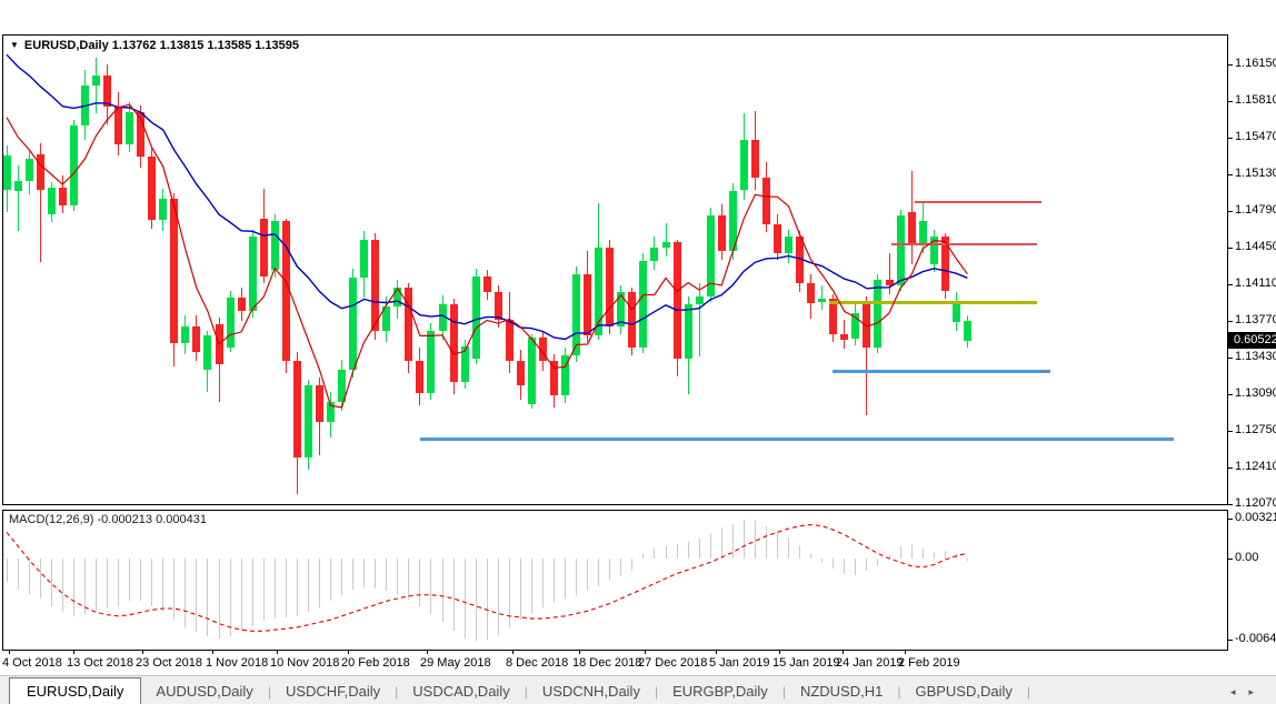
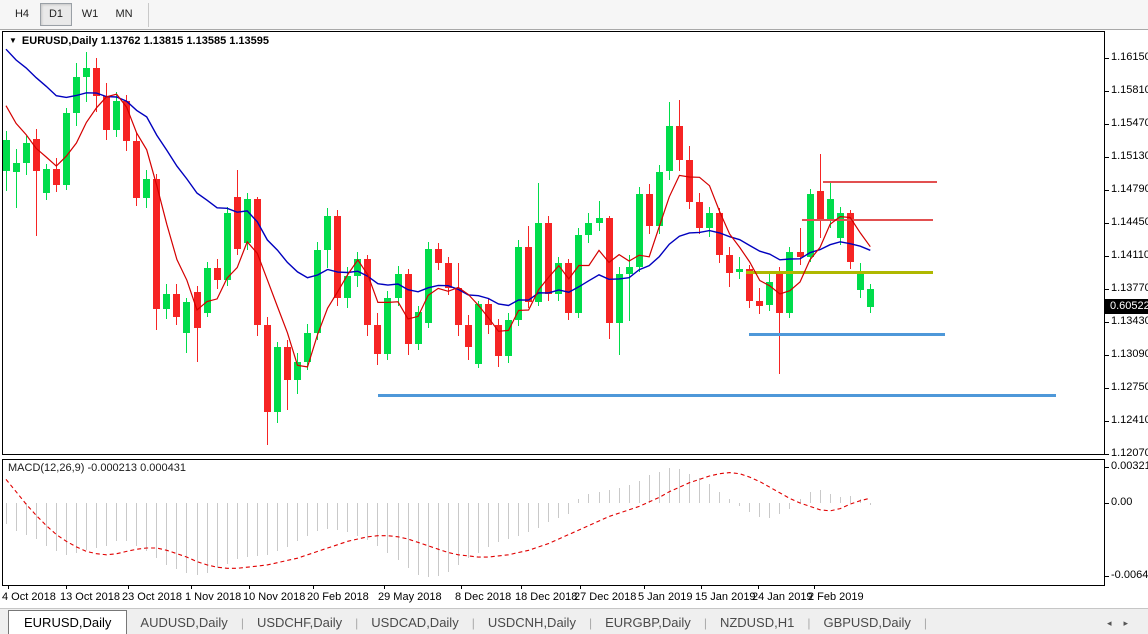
+ H4
+ D1
+ W1
+ MN
  ▼ EURUSD,Daily 1.13762 1.13815 1.13585 1.13595
  MACD(12,26,9) -0.000213 0.000431
  4 Oct 2018
  13 Oct 2018
  23 Oct 2018
  1 Nov 2018
  10 Nov 2018
  20 Feb 2018
  29 May 2018
  8 Dec 2018
  18 Dec 2018
  27 Dec 2018
  5 Jan 2019
  15 Jan 2019
  24 Jan 2019
  2 Feb 2019
  0.60522
  1.1615
  1.1581
  1.1547
  1.1513
  1.1479
  1.1445
  1.14110
  1.1377
  1.1343
  1.1309
  1.1275
  1.1241
  1.1207
  0.0032
  0.00
  -0.0064
  EURUSD,Daily
  AUDUSD,Daily
  |
  USDCHF,Daily
  |
  USDCAD,Daily
  |
  USDCNH,Daily
  |
  EURGBP,Daily
  |
  NZDUSD,H1
  |
  GBPUSD,Daily
  |
  ◂▸
